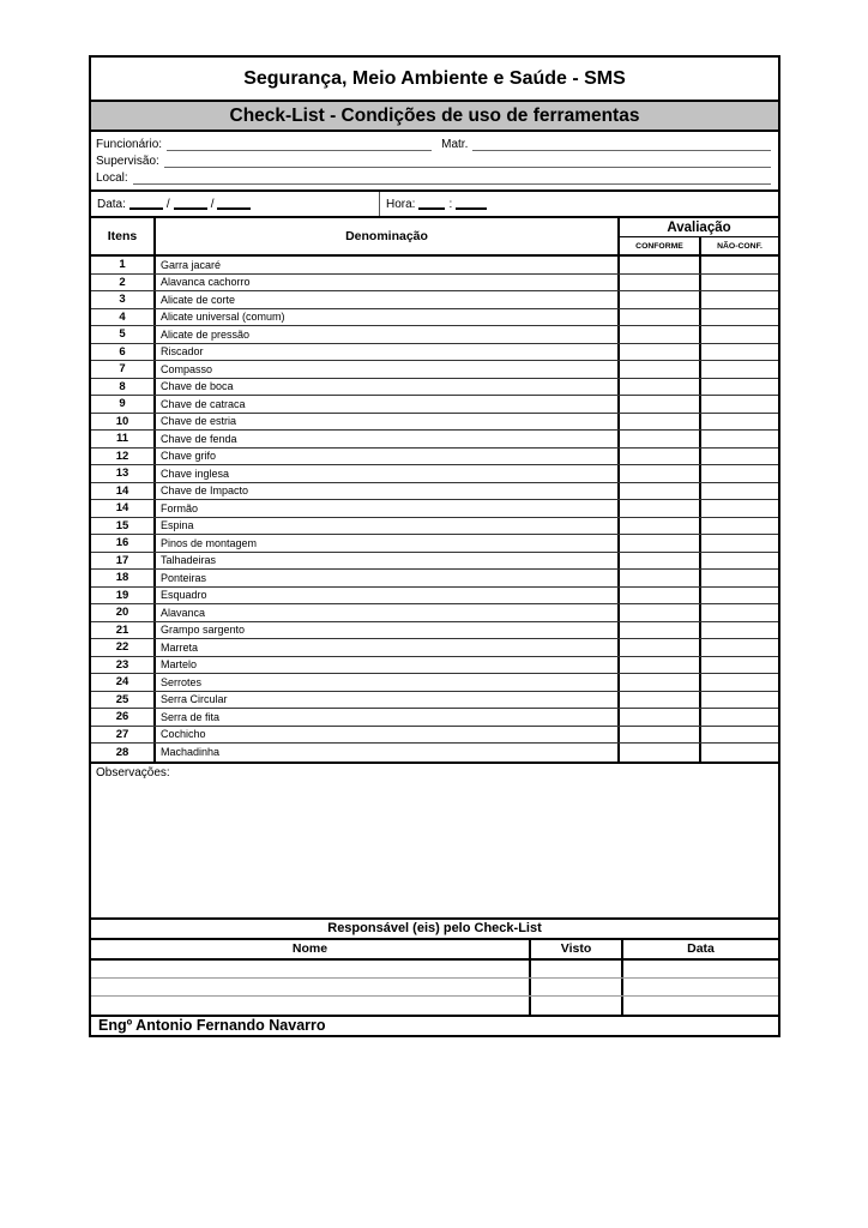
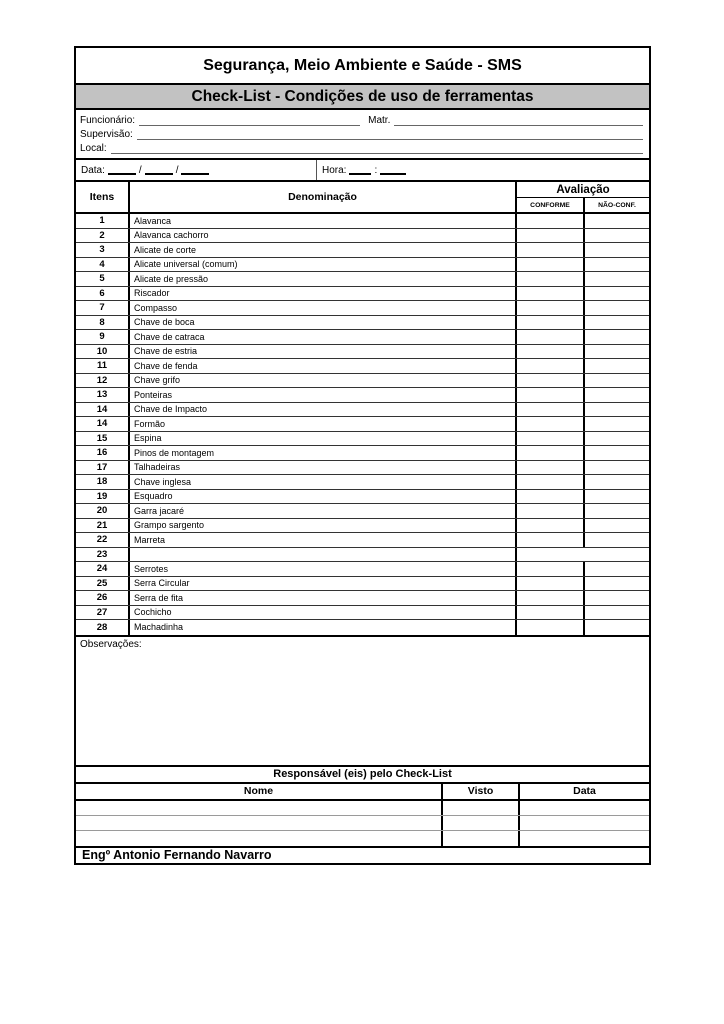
  Segurança, Meio Ambiente e Saúde - SMS
  Check-List - Condições de uso de ferramentas
  Funcionário:
  Matr.
  Supervisão:
  Local:
  Data:
  /
  /
  Hora:
  :
  Itens
  Denominação
  Avaliação
  1
- Garra jacaré
+ Alavanca
  2
  Alavanca cachorro
  3
  Alicate de corte
  4
  Alicate universal (comum)
  5
  Alicate de pressão
  6
  Riscador
  7
  Compasso
  8
  Chave de boca
  9
  Chave de catraca
  10
  Chave de estria
  11
  Chave de fenda
  12
  Chave grifo
  13
- Chave inglesa
+ Ponteiras
  14
  Chave de Impacto
  14
  Formão
  15
  Espina
  16
  Pinos de montagem
  17
  Talhadeiras
  18
- Ponteiras
+ Chave inglesa
  19
  Esquadro
  20
- Alavanca
+ Garra jacaré
  21
  Grampo sargento
  22
  Marreta
  23
- Martelo
  24
  Serrotes
  25
  Serra Circular
  26
  Serra de fita
  27
  Cochicho
  28
  Machadinha
  Observações:
  Responsável (eis) pelo Check-List
  Nome
  Visto
  Data
  Engº Antonio Fernando Navarro
